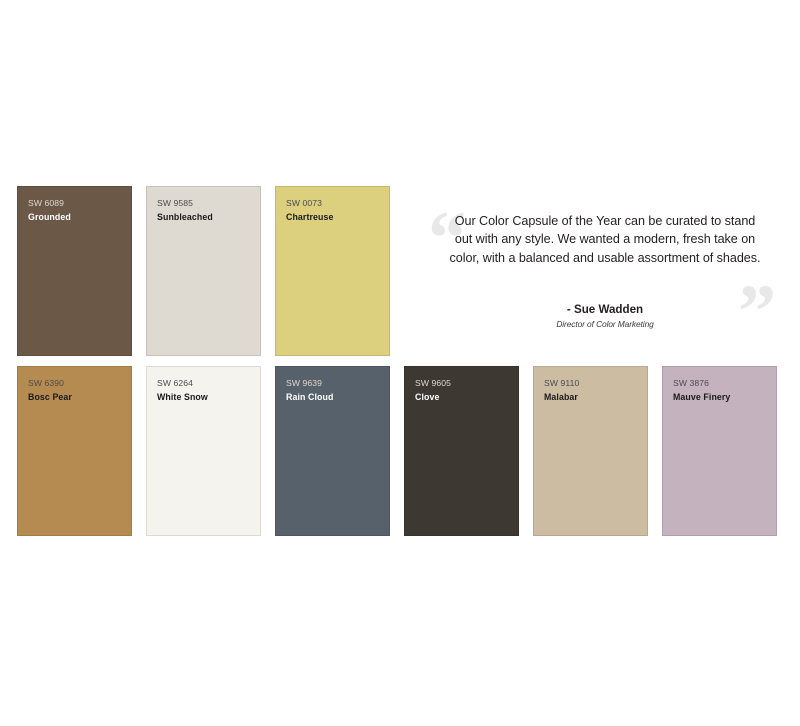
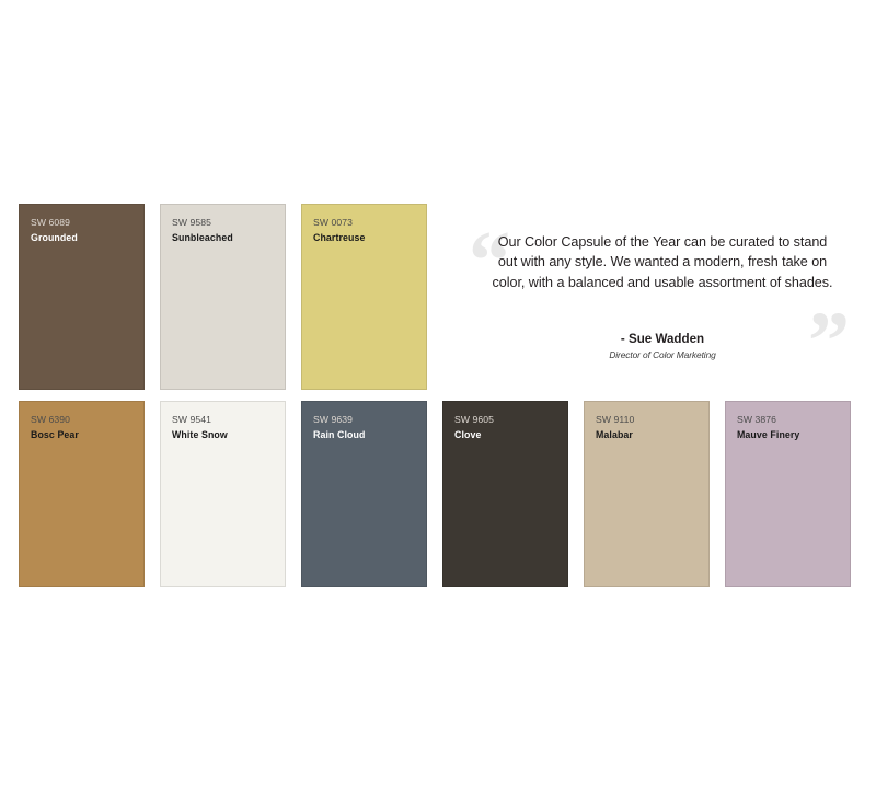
  SW 6089
  Grounded
  SW 9585
  Sunbleached
  SW 0073
  Chartreuse
  SW 6390
  Bosc Pear
- SW 6264
+ SW 9541
  White Snow
  SW 9639
  Rain Cloud
  SW 9605
  Clove
  SW 9110
  Malabar
  SW 3876
  Mauve Finery
  “
  Our Color Capsule of the Year can be curated to stand out with any style. We wanted a modern, fresh take on color, with a balanced and usable assortment of shades.
  - Sue Wadden
  Director of Color Marketing
